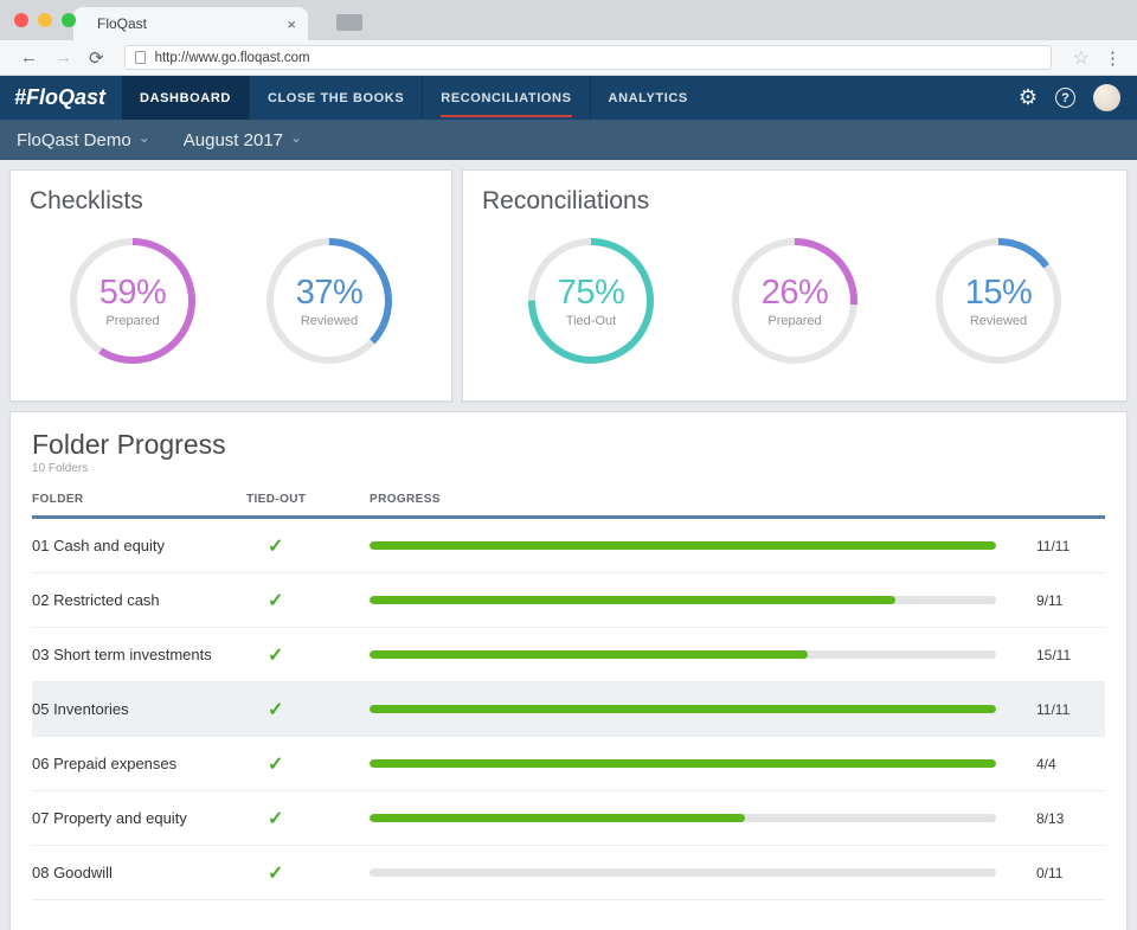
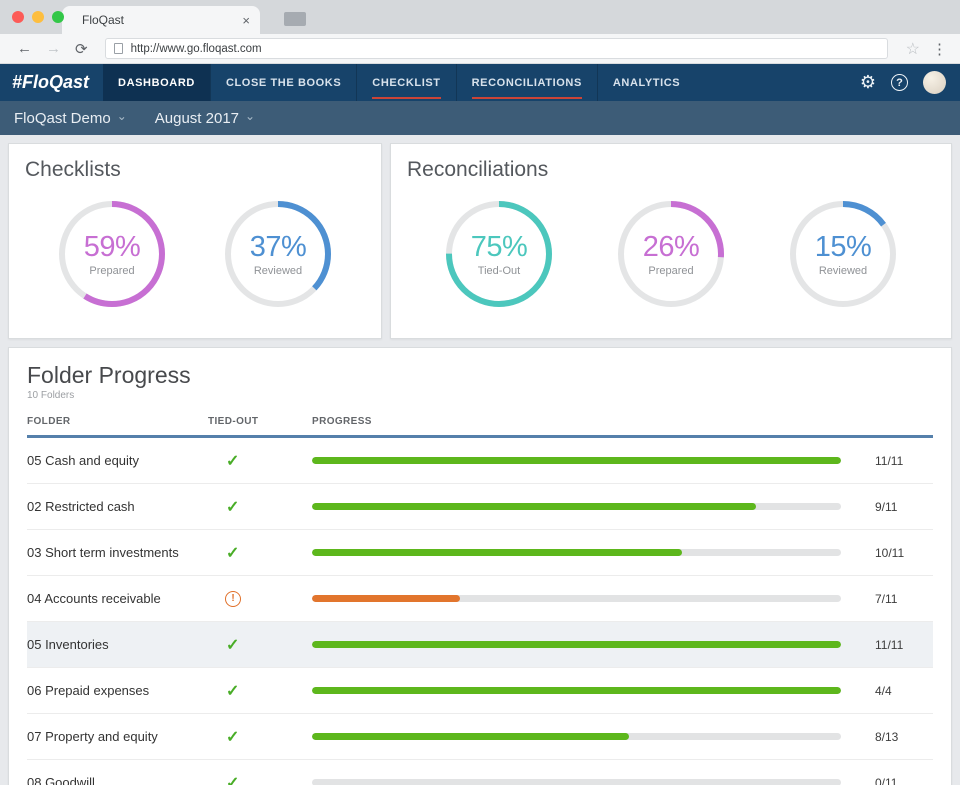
  FloQast
  ×
  ←
  →
  ⟳
  http://www.go.floqast.com
  ☆
  ⋮
  #FloQast
  DASHBOARD
  CLOSE THE BOOKS
+ CHECKLIST
  RECONCILIATIONS
  ANALYTICS
  ⚙
  ?
  FloQast Demo
  ⌄
  August 2017
  ⌄
  Checklists
  59%
  Prepared
  37%
  Reviewed
  Reconciliations
  75%
  Tied-Out
  26%
  Prepared
  15%
  Reviewed
  Folder Progress
  10 Folders
  FOLDER
  TIED-OUT
  PROGRESS
- 01 Cash and equity
+ 05 Cash and equity
  ✓
  11/11
  02 Restricted cash
  ✓
  9/11
  03 Short term investments
  ✓
- 15/11
+ 10/11
+ 04 Accounts receivable
+ !
+ 7/11
  05 Inventories
  ✓
  11/11
  06 Prepaid expenses
  ✓
  4/4
  07 Property and equity
  ✓
  8/13
  08 Goodwill
  ✓
  0/11
